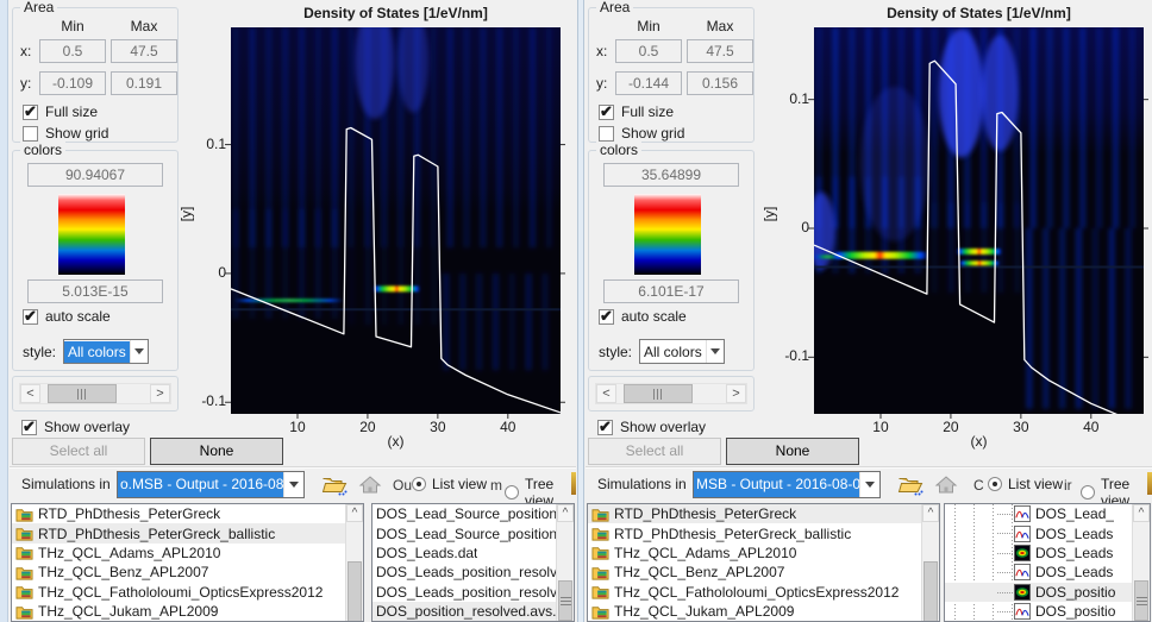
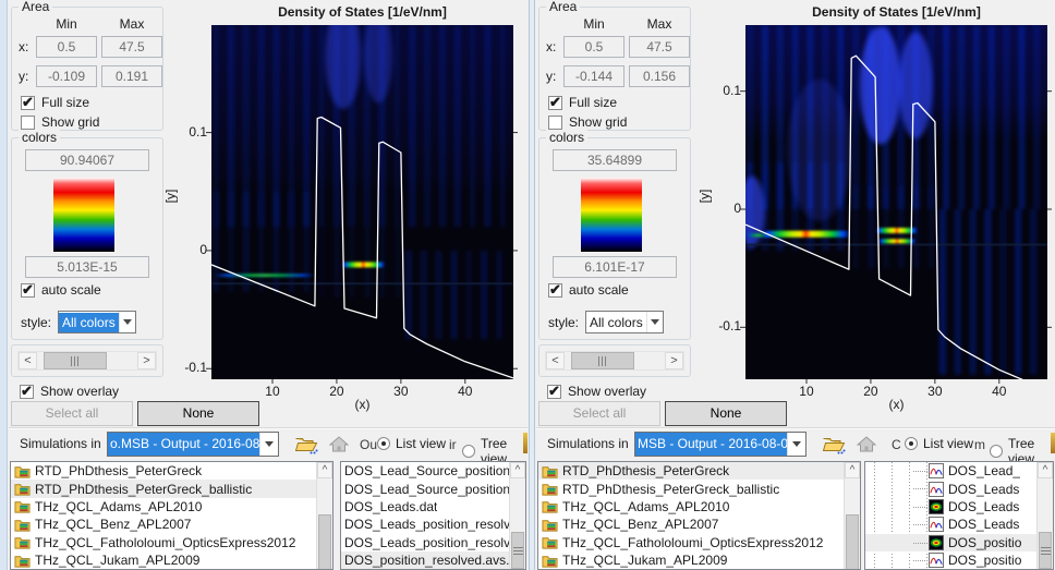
  Area
  Min
  Max
  x:
  0.5
  47.5
  y:
  -0.109
  0.191
  Full size
  Show grid
  colors
  90.94067
  5.013E-15
  auto scale
  style:
  All colors
  <
  >
  Show overlay
  Select all
  None
  Simulations in
  o.MSB - Output - 2016-08
  Ou
  List view
- m
+ ir
  Tree view
  RTD_PhDthesis_PeterGreck
  RTD_PhDthesis_PeterGreck_ballistic
  THz_QCL_Adams_APL2010
  THz_QCL_Benz_APL2007
  THz_QCL_Fathololoumi_OpticsExpress2012
  THz_QCL_Jukam_APL2009
  ^
  DOS_Lead_Source_position
  DOS_Lead_Source_position
  DOS_Leads.dat
  DOS_Leads_position_resolv
  DOS_Leads_position_resolv
  DOS_position_resolved.avs.
  ^
  Density of States [1/eV/nm]
  (x)
  10
  20
  30
  40
  0.1
  0
  -0.1
  Area
  Min
  Max
  x:
  0.5
  47.5
  y:
  -0.144
  0.156
  Full size
  Show grid
  colors
  35.64899
  6.101E-17
  auto scale
  style:
  All colors
  <
  >
  Show overlay
  Select all
  None
  Simulations in
  MSB - Output - 2016-08-0
  C
  List view
- ir
+ m
  Tree view
  RTD_PhDthesis_PeterGreck
  RTD_PhDthesis_PeterGreck_ballistic
  THz_QCL_Adams_APL2010
  THz_QCL_Benz_APL2007
  THz_QCL_Fathololoumi_OpticsExpress2012
  THz_QCL_Jukam_APL2009
  ^
  DOS_Lead_
  DOS_Leads
  DOS_Leads
  DOS_Leads
  DOS_positio
  DOS_positio
  ^
  Density of States [1/eV/nm]
  (x)
  10
  20
  30
  40
  0.1
  0
  -0.1
